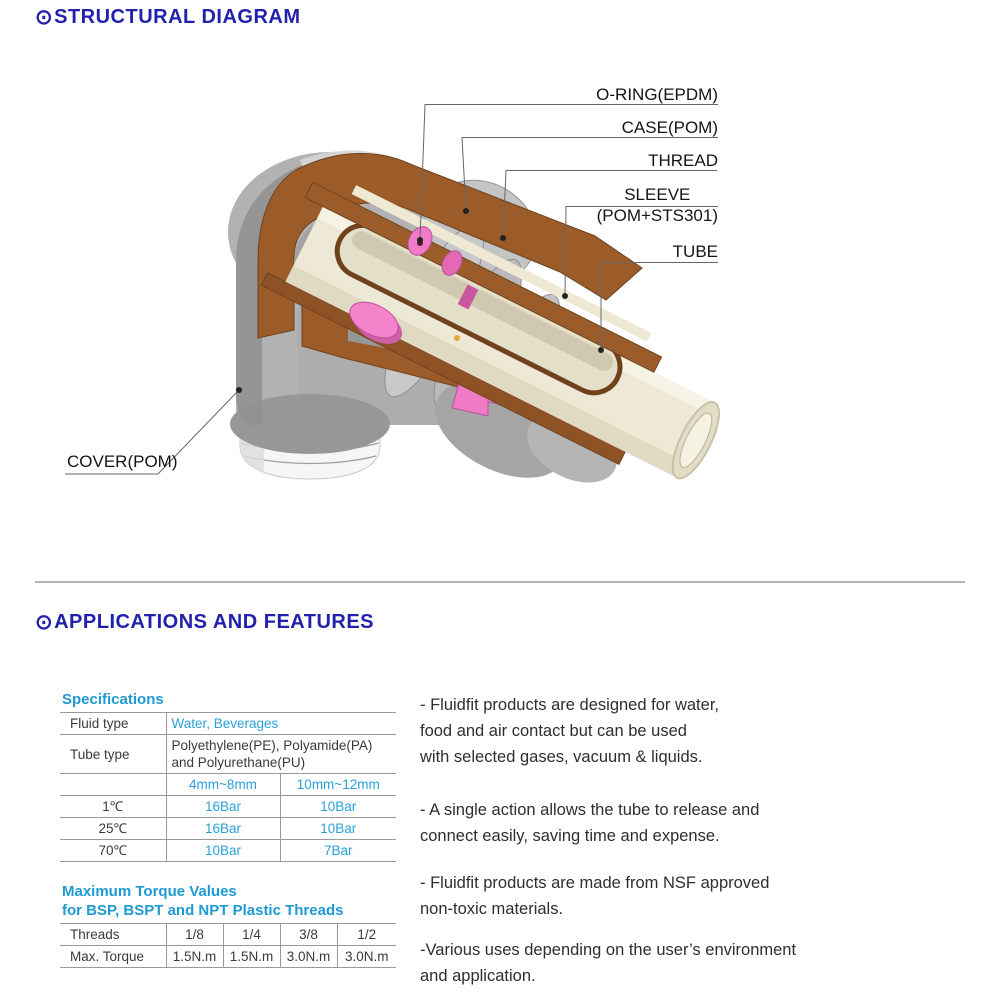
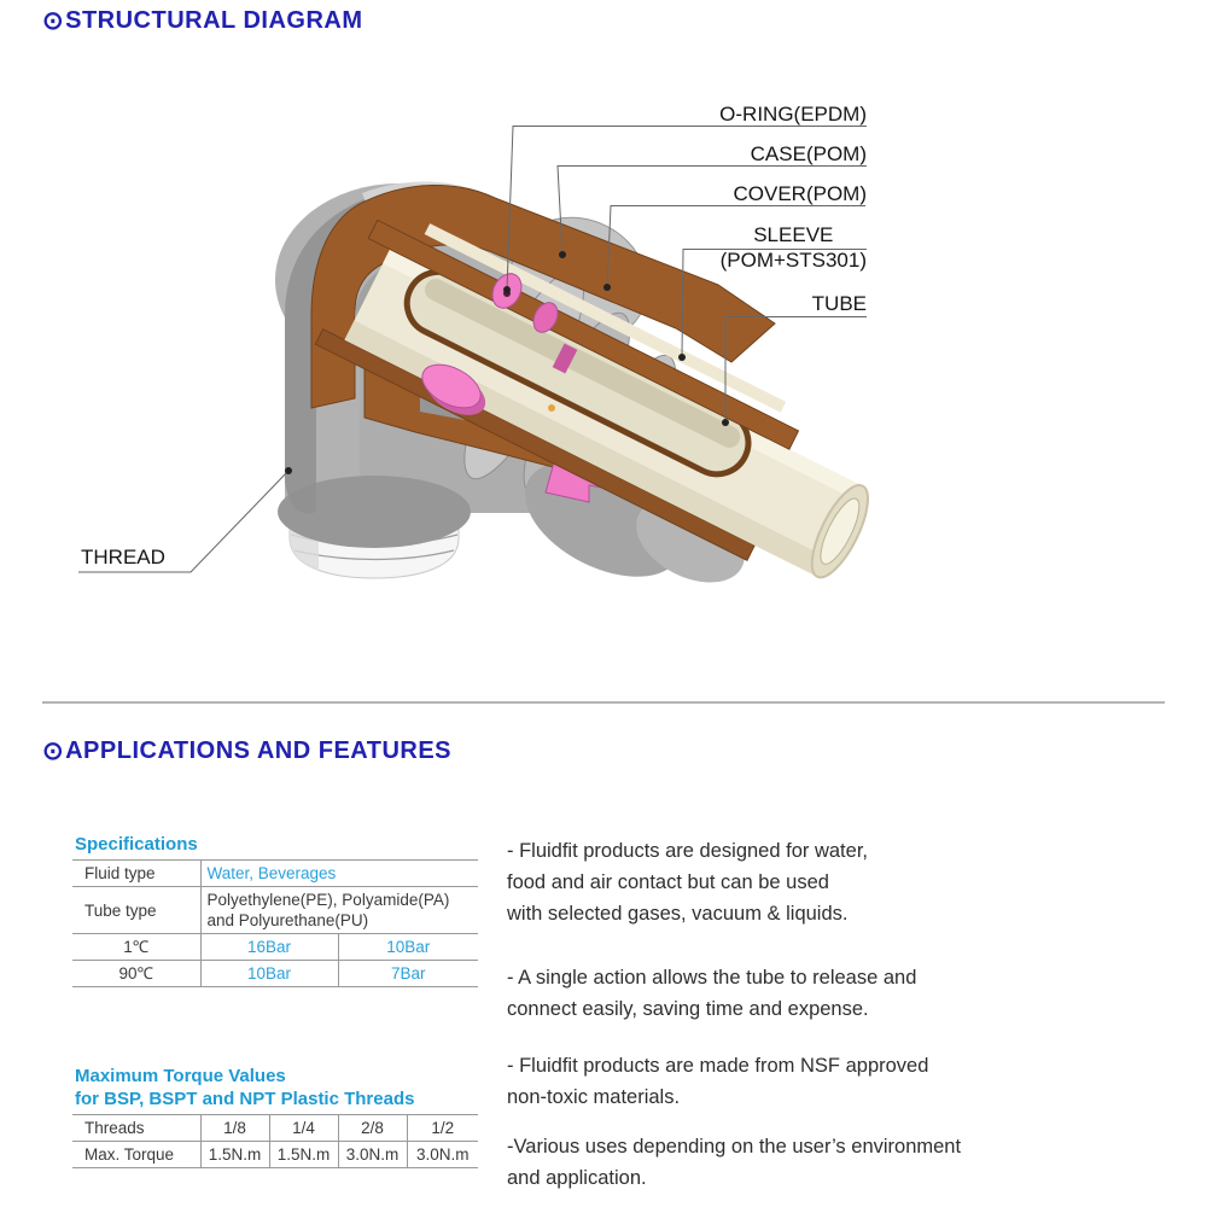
  ⊙
  STRUCTURAL DIAGRAM
  O-RING(EPDM)
  CASE(POM)
- THREAD
+ COVER(POM)
  SLEEVE
  (POM+STS301)
  TUBE
- COVER(POM)
+ THREAD
  ⊙
  APPLICATIONS AND FEATURES
  Specifications
  Fluid type	Water, Beverages
  Tube type	Polyethylene(PE), Polyamide(PA) and Polyurethane(PU)
- 	4mm~8mm	10mm~12mm
  1℃	16Bar	10Bar
- 25℃	16Bar	10Bar
- 70℃	10Bar	7Bar
+ 90℃	10Bar	7Bar
  Maximum Torque Values
  for BSP, BSPT and NPT Plastic Threads
- Threads	1/8	1/4	3/8	1/2
+ Threads	1/8	1/4	2/8	1/2
  Max. Torque	1.5N.m	1.5N.m	3.0N.m	3.0N.m
  - Fluidfit products are designed for water,
  food and air contact but can be used
  with selected gases, vacuum & liquids.
  - A single action allows the tube to release and
  connect easily, saving time and expense.
  - Fluidfit products are made from NSF approved
  non-toxic materials.
  -Various uses depending on the user’s environment
  and application.
